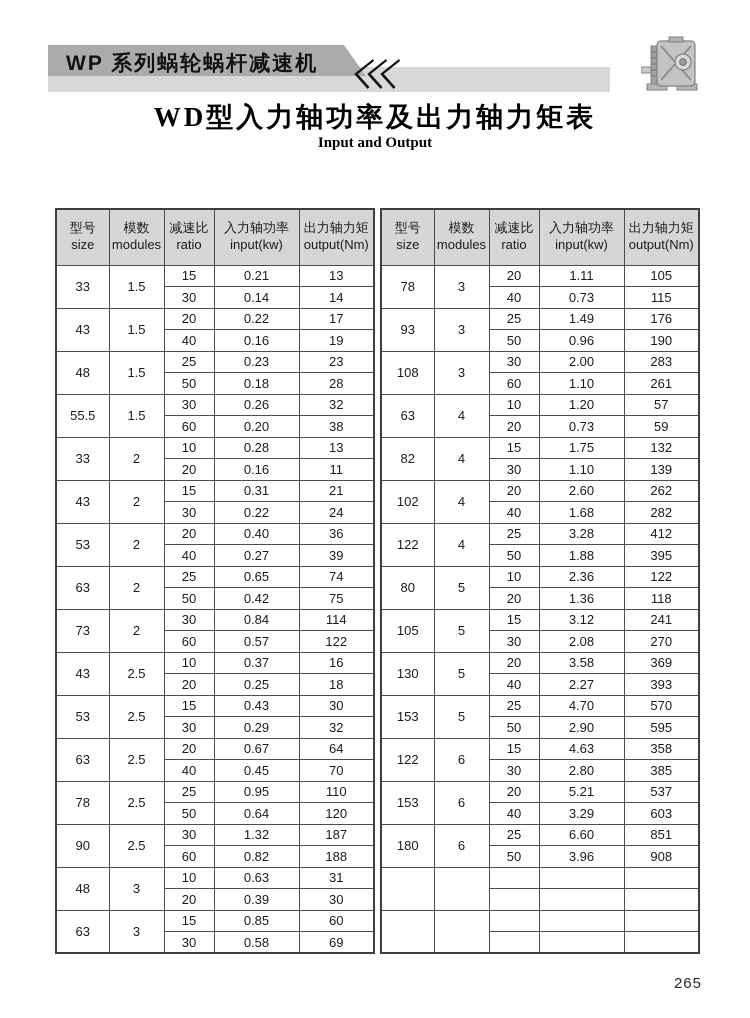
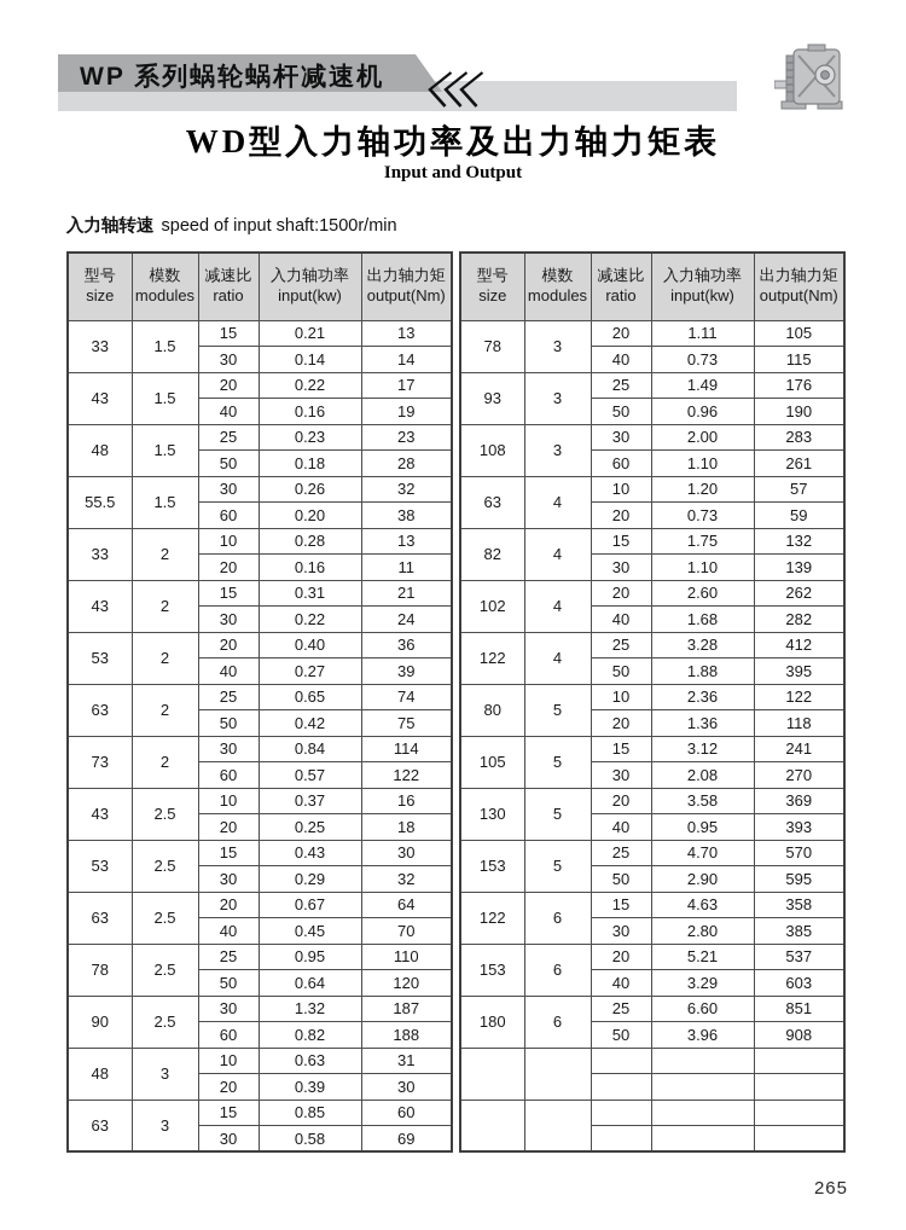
  WP 系列蜗轮蜗杆减速机
  WD型入力轴功率及出力轴力矩表
  Input and Output
+ 入力轴转速 speed of input shaft:1500r/min
  型号size	模数modules	减速比ratio	入力轴功率input(kw)	出力轴力矩output(Nm)
  33	1.5	15	0.21	13
  30	0.14	14
  43	1.5	20	0.22	17
  40	0.16	19
  48	1.5	25	0.23	23
  50	0.18	28
  55.5	1.5	30	0.26	32
  60	0.20	38
  33	2	10	0.28	13
  20	0.16	11
  43	2	15	0.31	21
  30	0.22	24
  53	2	20	0.40	36
  40	0.27	39
  63	2	25	0.65	74
  50	0.42	75
  73	2	30	0.84	114
  60	0.57	122
  43	2.5	10	0.37	16
  20	0.25	18
  53	2.5	15	0.43	30
  30	0.29	32
  63	2.5	20	0.67	64
  40	0.45	70
  78	2.5	25	0.95	110
  50	0.64	120
  90	2.5	30	1.32	187
  60	0.82	188
  48	3	10	0.63	31
  20	0.39	30
  63	3	15	0.85	60
  30	0.58	69
  型号size	模数modules	减速比ratio	入力轴功率input(kw)	出力轴力矩output(Nm)
  78	3	20	1.11	105
  40	0.73	115
  93	3	25	1.49	176
  50	0.96	190
  108	3	30	2.00	283
  60	1.10	261
  63	4	10	1.20	57
  20	0.73	59
  82	4	15	1.75	132
  30	1.10	139
  102	4	20	2.60	262
  40	1.68	282
  122	4	25	3.28	412
  50	1.88	395
  80	5	10	2.36	122
  20	1.36	118
  105	5	15	3.12	241
  30	2.08	270
  130	5	20	3.58	369
- 40	2.27	393
+ 40	0.95	393
  153	5	25	4.70	570
  50	2.90	595
  122	6	15	4.63	358
  30	2.80	385
  153	6	20	5.21	537
  40	3.29	603
  180	6	25	6.60	851
  50	3.96	908
  265
